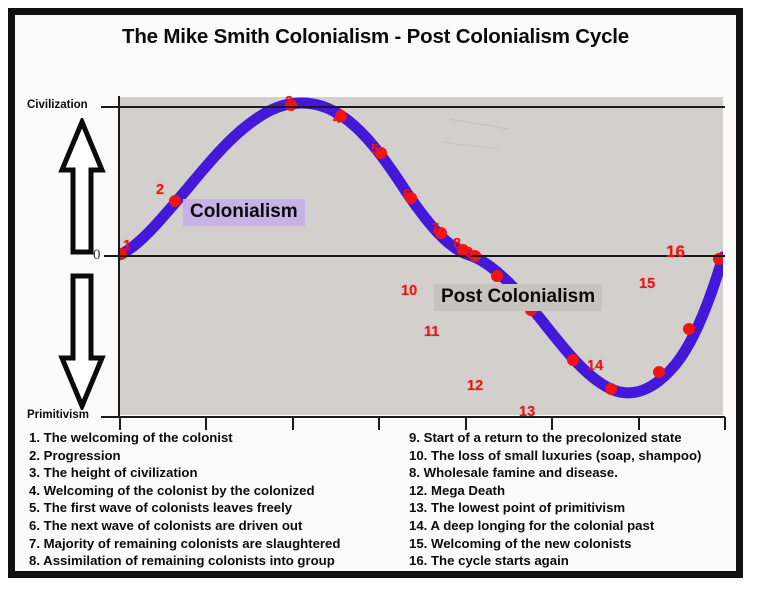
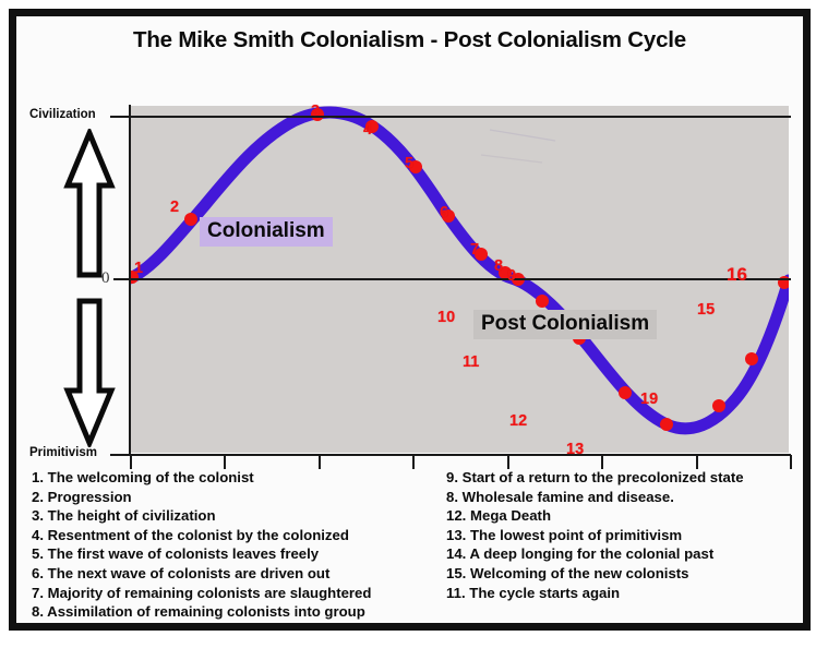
  The Mike Smith Colonialism - Post Colonialism Cycle
  Civilization
  Primitivism
  0
  Colonialism
  Post Colonialism
  1
  2
  3
  4
  5
  6
  7
  8
  9
  10
  11
  12
  13
- 14
+ 19
  15
  16
  1. The welcoming of the colonist
  2. Progression
  3. The height of civilization
- 4. Welcoming of the colonist by the colonized
+ 4. Resentment of the colonist by the colonized
  5. The first wave of colonists leaves freely
  6. The next wave of colonists are driven out
  7. Majority of remaining colonists are slaughtered
  8. Assimilation of remaining colonists into group
  9. Start of a return to the precolonized state
- 10. The loss of small luxuries (soap, shampoo)
  8. Wholesale famine and disease.
  12. Mega Death
  13. The lowest point of primitivism
  14. A deep longing for the colonial past
  15. Welcoming of the new colonists
- 16. The cycle starts again
+ 11. The cycle starts again
